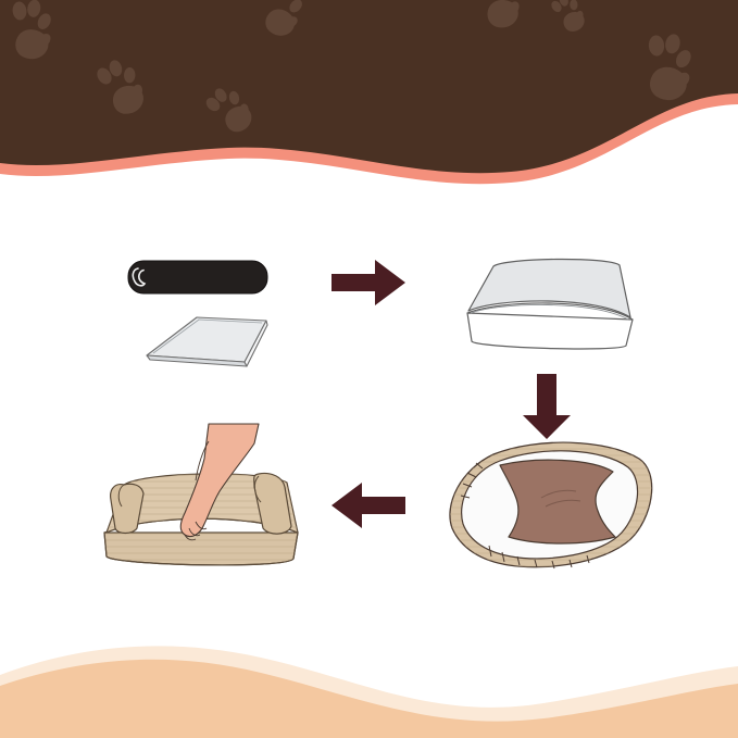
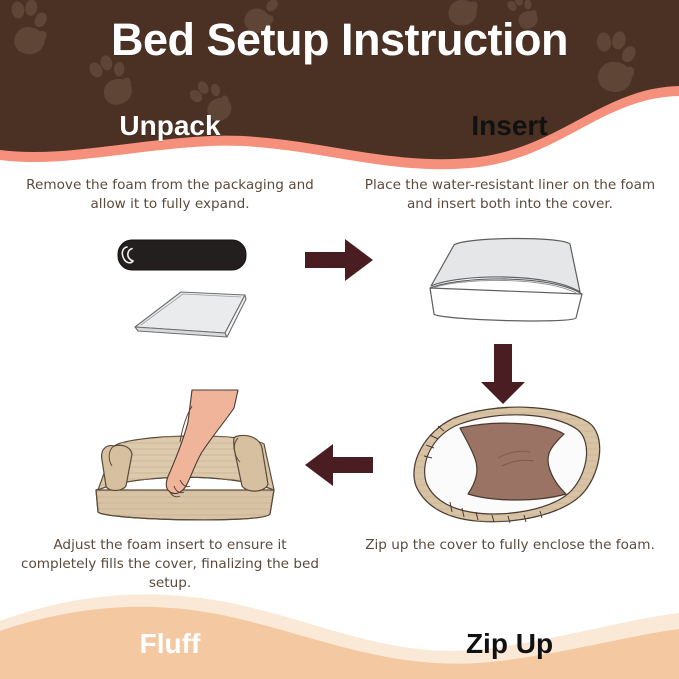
+ Bed Setup Instruction
+ Unpack
+ Insert
+ Fluff
+ Zip Up
+ Remove the foam from the packaging and allow it to fully expand.
+ Place the water-resistant liner on the foam and insert both into the cover.
+ Adjust the foam insert to ensure it completely fills the cover, finalizing the bed setup.
+ Zip up the cover to fully enclose the foam.
